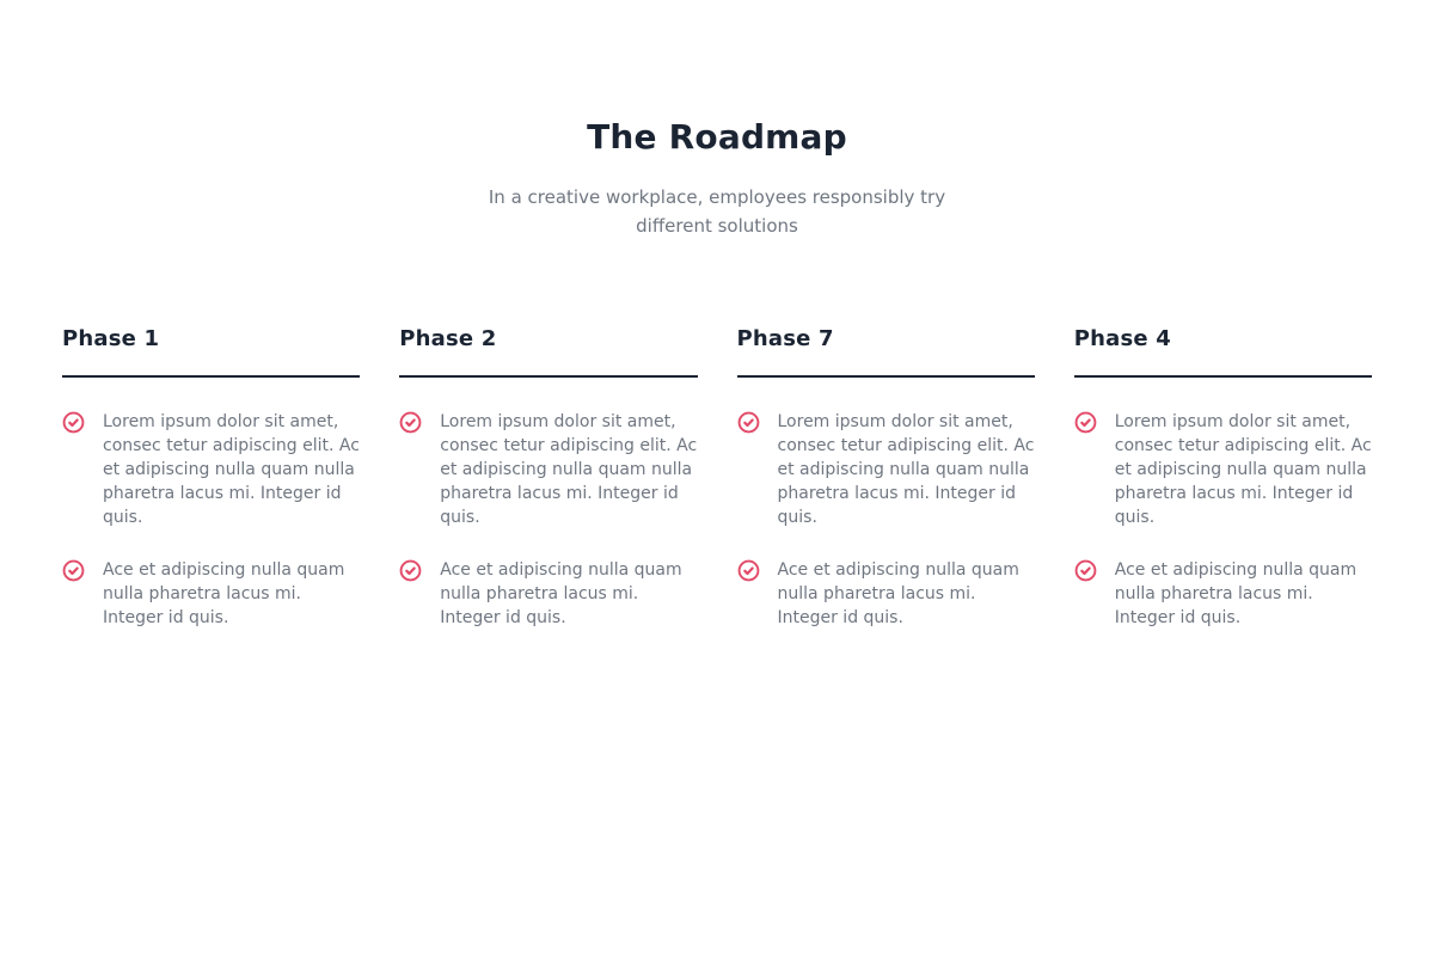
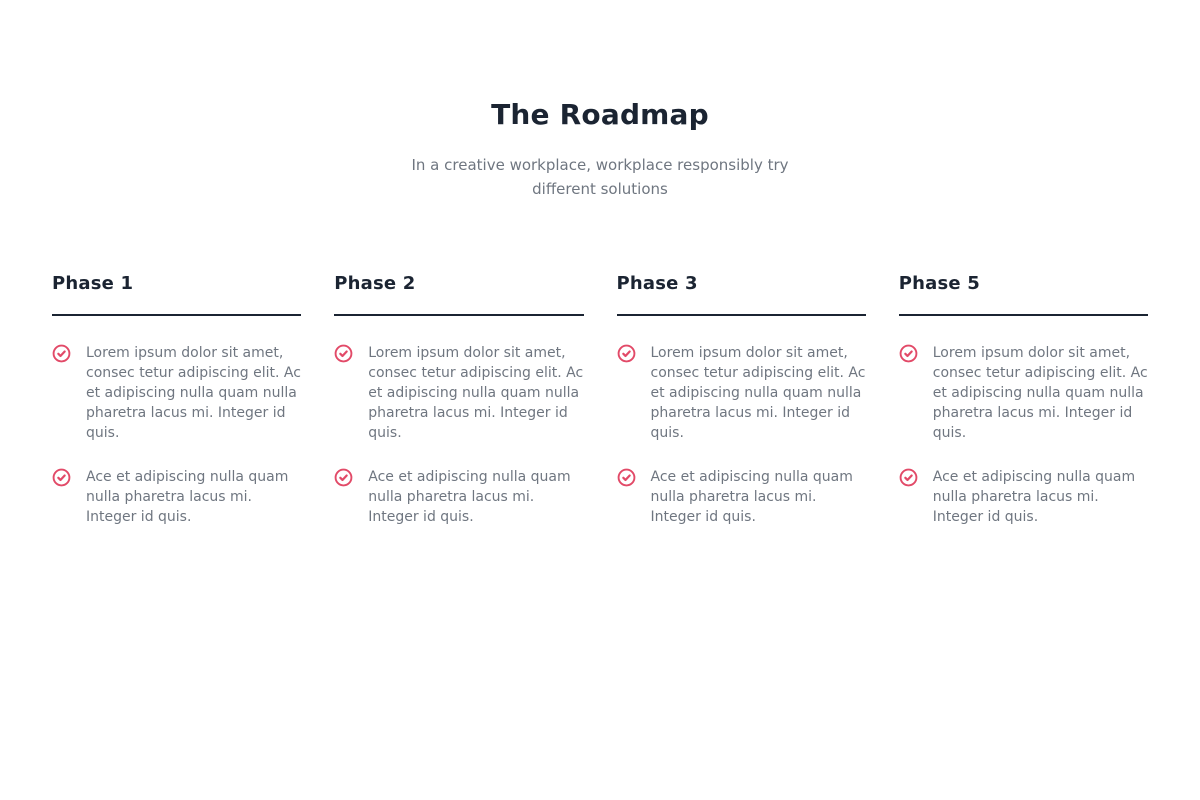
  The Roadmap
- In a creative workplace, employees responsibly try different solutions
+ In a creative workplace, workplace responsibly try different solutions
  Phase 1
  Lorem ipsum dolor sit amet, consec tetur adipiscing elit. Ac et adipiscing nulla quam nulla pharetra lacus mi. Integer id quis.
  Ace et adipiscing nulla quam nulla pharetra lacus mi. Integer id quis.
  Phase 2
  Lorem ipsum dolor sit amet, consec tetur adipiscing elit. Ac et adipiscing nulla quam nulla pharetra lacus mi. Integer id quis.
  Ace et adipiscing nulla quam nulla pharetra lacus mi. Integer id quis.
- Phase 7
+ Phase 3
  Lorem ipsum dolor sit amet, consec tetur adipiscing elit. Ac et adipiscing nulla quam nulla pharetra lacus mi. Integer id quis.
  Ace et adipiscing nulla quam nulla pharetra lacus mi. Integer id quis.
- Phase 4
+ Phase 5
  Lorem ipsum dolor sit amet, consec tetur adipiscing elit. Ac et adipiscing nulla quam nulla pharetra lacus mi. Integer id quis.
  Ace et adipiscing nulla quam nulla pharetra lacus mi. Integer id quis.
